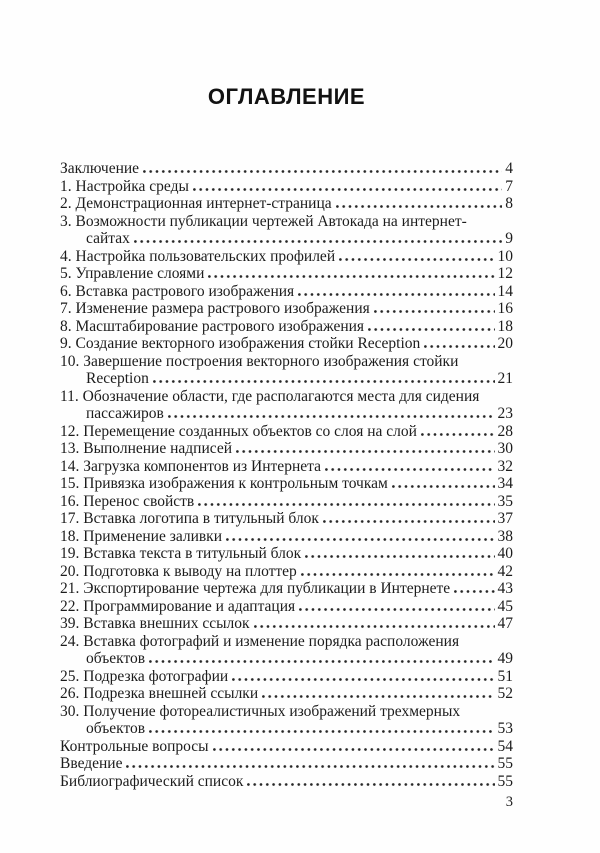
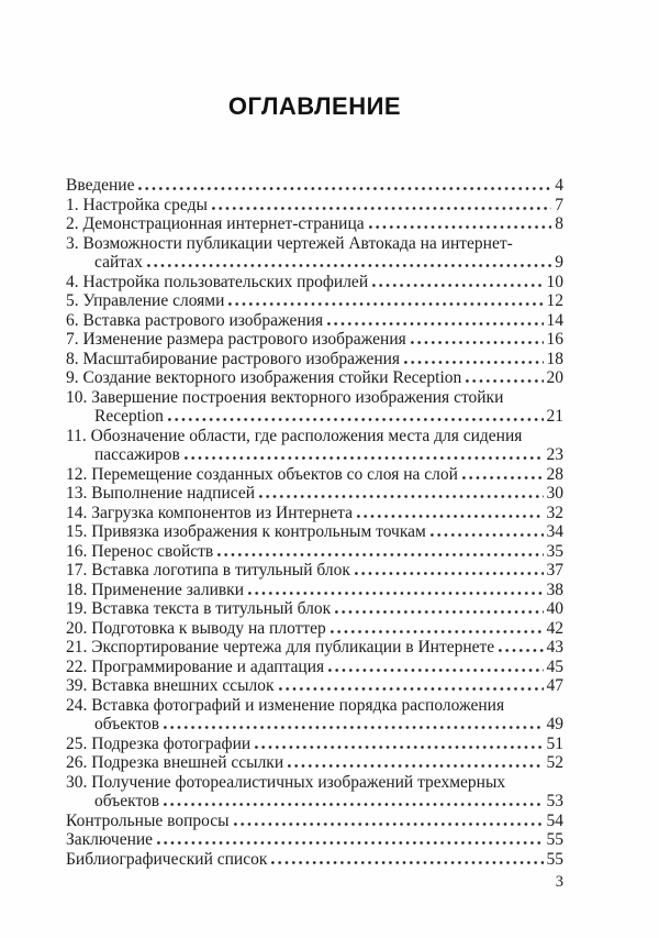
  ОГЛАВЛЕНИЕ
- Заключение
+ Введение
  4
  1. Настройка среды
  7
  2. Демонстрационная интернет-страница
  8
  3. Возможности публикации чертежей Автокада на интернет-
  сайтах
  9
  4. Настройка пользовательских профилей
  10
  5. Управление слоями
  12
  6. Вставка растрового изображения
  14
  7. Изменение размера растрового изображения
  16
  8. Масштабирование растрового изображения
  18
  9. Создание векторного изображения стойки Reception
  20
  10. Завершение построения векторного изображения стойки
  Reception
  21
- 11. Обозначение области, где располагаются места для сидения
+ 11. Обозначение области, где расположения места для сидения
  пассажиров
  23
  12. Перемещение созданных объектов со слоя на слой
  28
  13. Выполнение надписей
  30
  14. Загрузка компонентов из Интернета
  32
  15. Привязка изображения к контрольным точкам
  34
  16. Перенос свойств
  35
  17. Вставка логотипа в титульный блок
  37
  18. Применение заливки
  38
  19. Вставка текста в титульный блок
  40
  20. Подготовка к выводу на плоттер
  42
  21. Экспортирование чертежа для публикации в Интернете
  43
  22. Программирование и адаптация
  45
  39. Вставка внешних ссылок
  47
  24. Вставка фотографий и изменение порядка расположения
  объектов
  49
  25. Подрезка фотографии
  51
  26. Подрезка внешней ссылки
  52
  30. Получение фотореалистичных изображений трехмерных
  объектов
  53
  Контрольные вопросы
  54
- Введение
+ Заключение
  55
  Библиографический список
  55
  3
